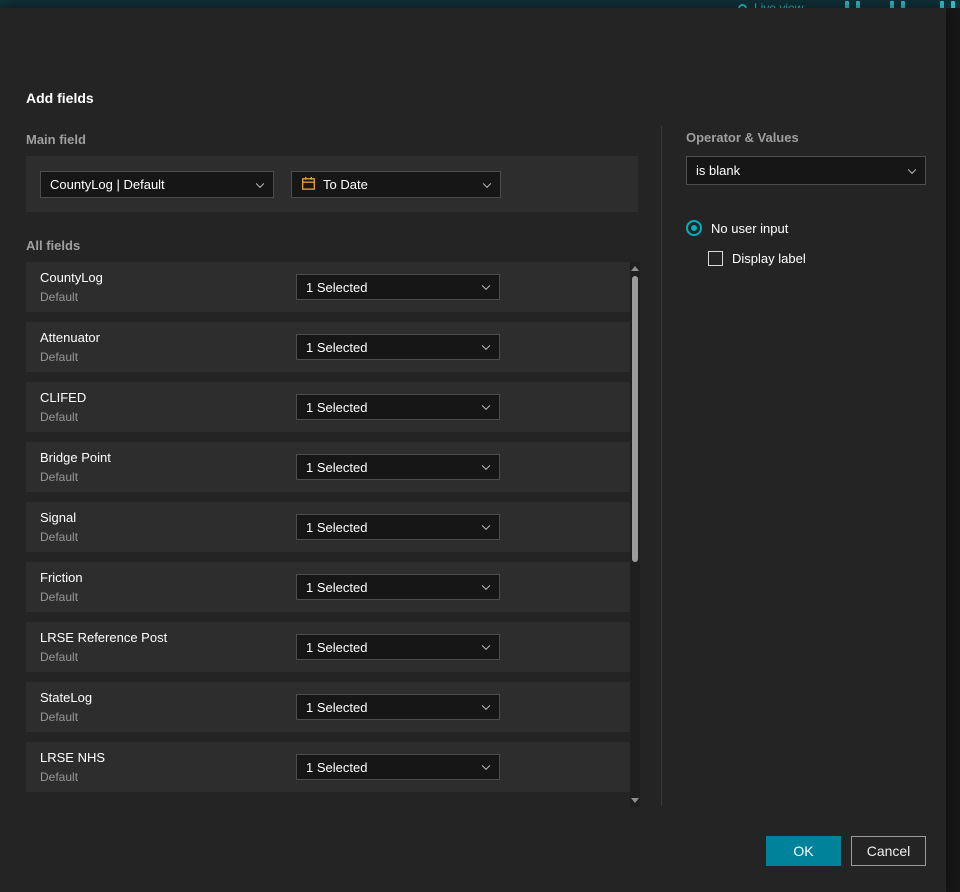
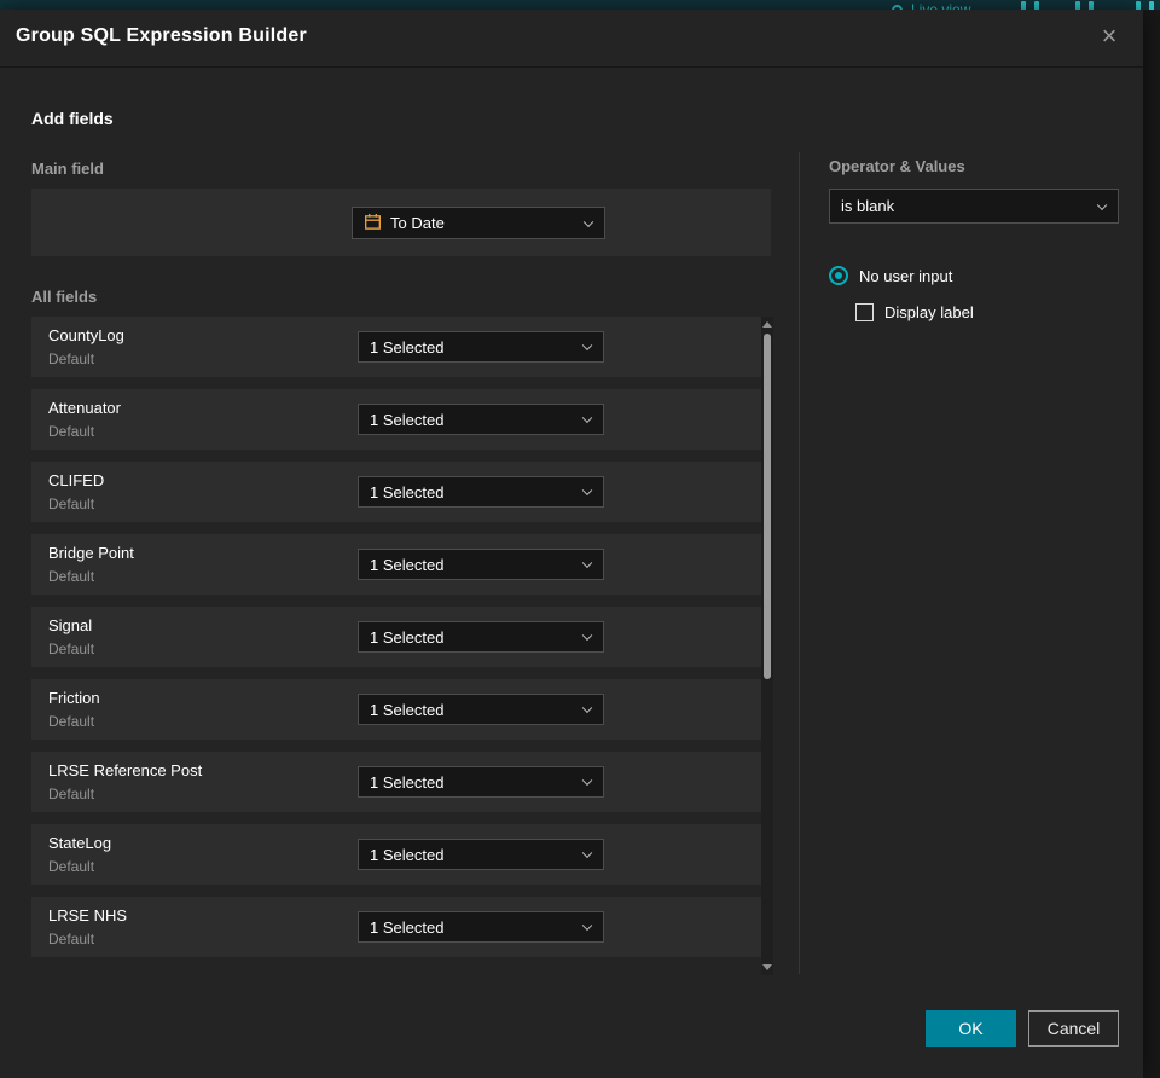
+ Group SQL Expression Builder
+ ×
  Add fields
  Main field
- CountyLog | Default
  To Date
  All fields
  CountyLog
  Default
  1 Selected
  Attenuator
  Default
  1 Selected
  CLIFED
  Default
  1 Selected
  Bridge Point
  Default
  1 Selected
  Signal
  Default
  1 Selected
  Friction
  Default
  1 Selected
  LRSE Reference Post
  Default
  1 Selected
  StateLog
  Default
  1 Selected
  LRSE NHS
  Default
  1 Selected
  Operator & Values
  is blank
  No user input
  Display label
  OK
  Cancel
